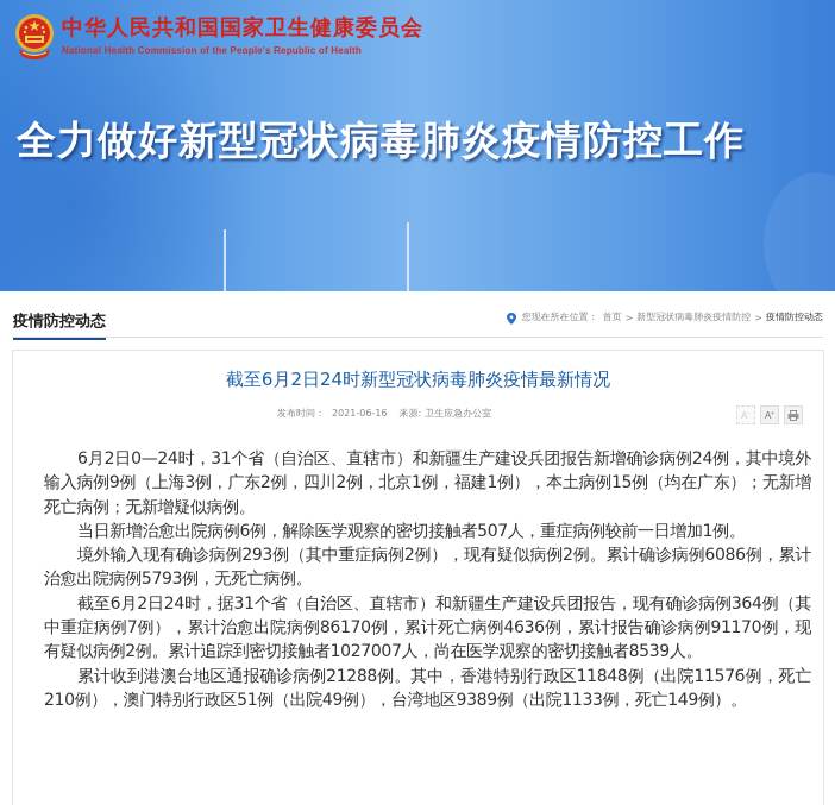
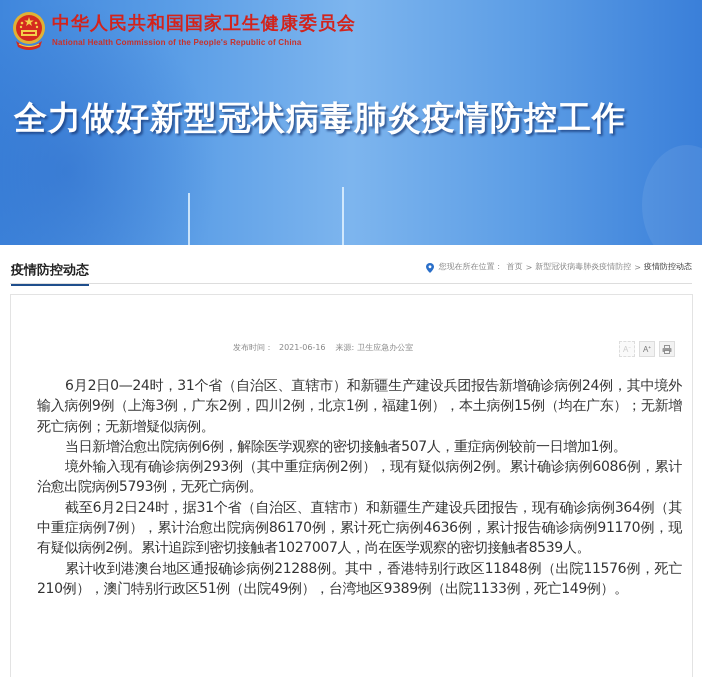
  中华人民共和国国家卫生健康委员会
- National Health Commission of the People's Republic of Health
+ National Health Commission of the People's Republic of China
  全力做好新型冠状病毒肺炎疫情防控工作
  疫情防控动态
  您现在所在位置：
  首页
  >
  新型冠状病毒肺炎疫情防控
  >
  疫情防控动态
- 截至6月2日24时新型冠状病毒肺炎疫情最新情况
  发布时间： 2021-06-16 来源: 卫生应急办公室
  A⁻
  A⁺
  6月2日0—24时，31个省（自治区、直辖市）和新疆生产建设兵团报告新增确诊病例24例，其中境外输入病例9例（上海3例，广东2例，四川2例，北京1例，福建1例），本土病例15例（均在广东）；无新增死亡病例；无新增疑似病例。
  当日新增治愈出院病例6例，解除医学观察的密切接触者507人，重症病例较前一日增加1例。
  境外输入现有确诊病例293例（其中重症病例2例），现有疑似病例2例。累计确诊病例6086例，累计治愈出院病例5793例，无死亡病例。
  截至6月2日24时，据31个省（自治区、直辖市）和新疆生产建设兵团报告，现有确诊病例364例（其中重症病例7例），累计治愈出院病例86170例，累计死亡病例4636例，累计报告确诊病例91170例，现有疑似病例2例。累计追踪到密切接触者1027007人，尚在医学观察的密切接触者8539人。
  累计收到港澳台地区通报确诊病例21288例。其中，香港特别行政区11848例（出院11576例，死亡210例），澳门特别行政区51例（出院49例），台湾地区9389例（出院1133例，死亡149例）。
